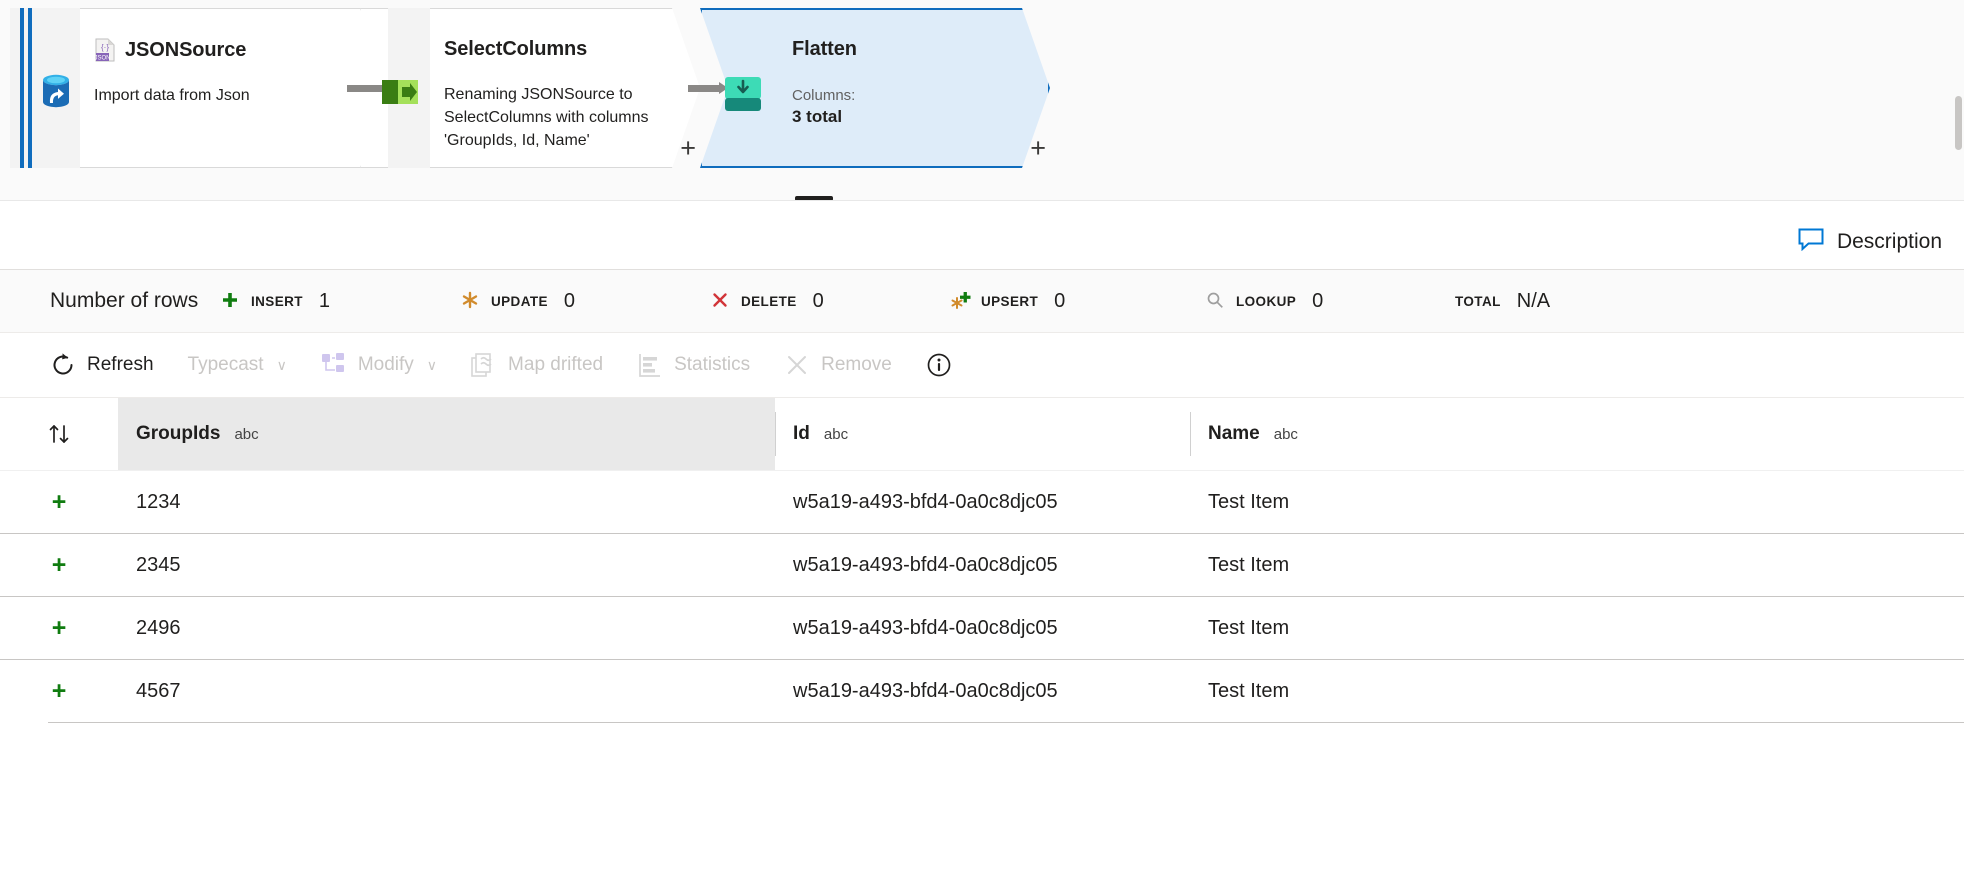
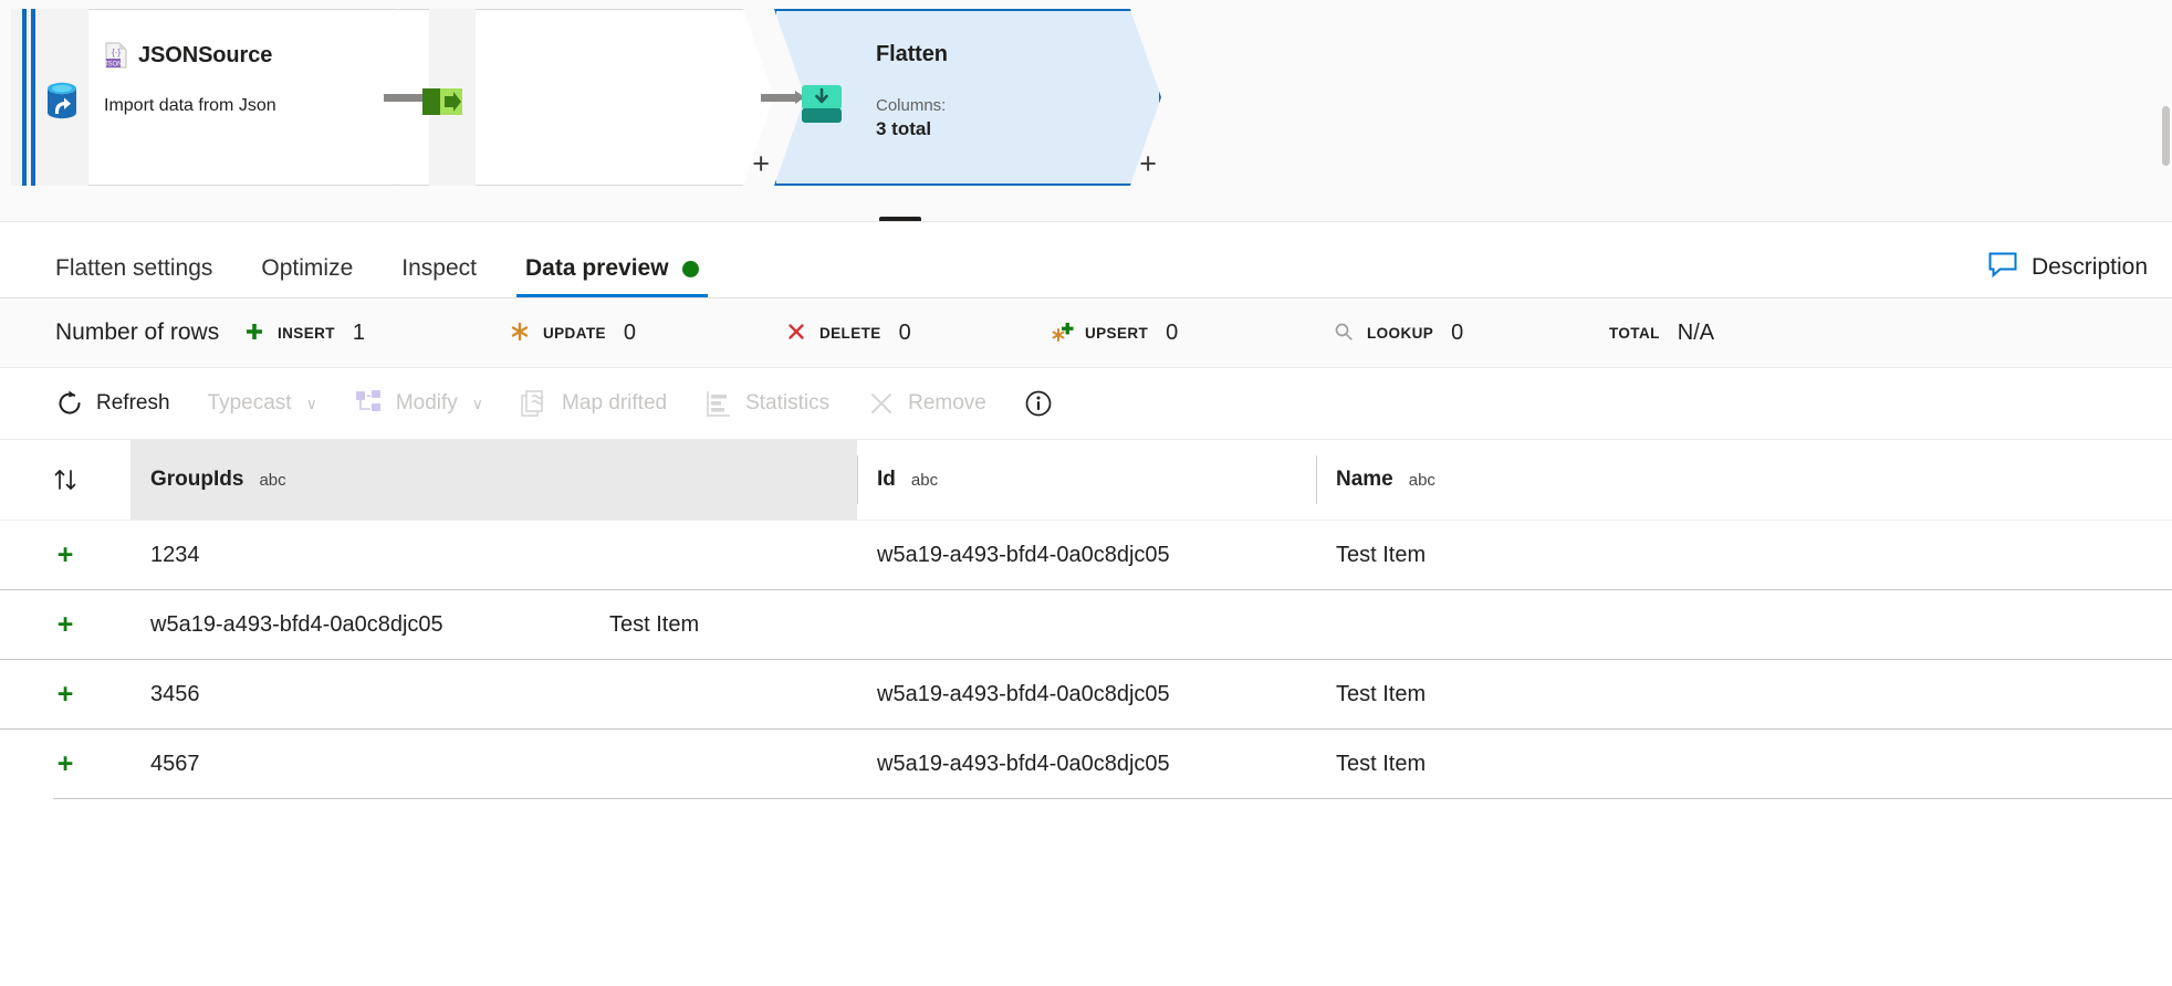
  {·}
  JSONSource
  Import data from Json
- SelectColumns
- Renaming JSONSource to SelectColumns with columns 'GroupIds, Id, Name'
  +
  Flatten
  Columns:
  3 total
  +
+ Flatten settings
+ Optimize
+ Inspect
+ Data preview
  Description
  Number of rows
  INSERT
  1
  UPDATE
  0
  DELETE
  0
  UPSERT
  0
  LOOKUP
  0
  TOTAL
  N/A
  Refresh
  Typecast
  ∨
  Modify
  ∨
  Map drifted
  Statistics
  Remove
  GroupIds
  abc
  Id
  abc
  Name
  abc
  +
  1234
  w5a19-a493-bfd4-0a0c8djc05
  Test Item
  +
- 2345
  w5a19-a493-bfd4-0a0c8djc05
  Test Item
  +
- 2496
+ 3456
  w5a19-a493-bfd4-0a0c8djc05
  Test Item
  +
  4567
  w5a19-a493-bfd4-0a0c8djc05
  Test Item
